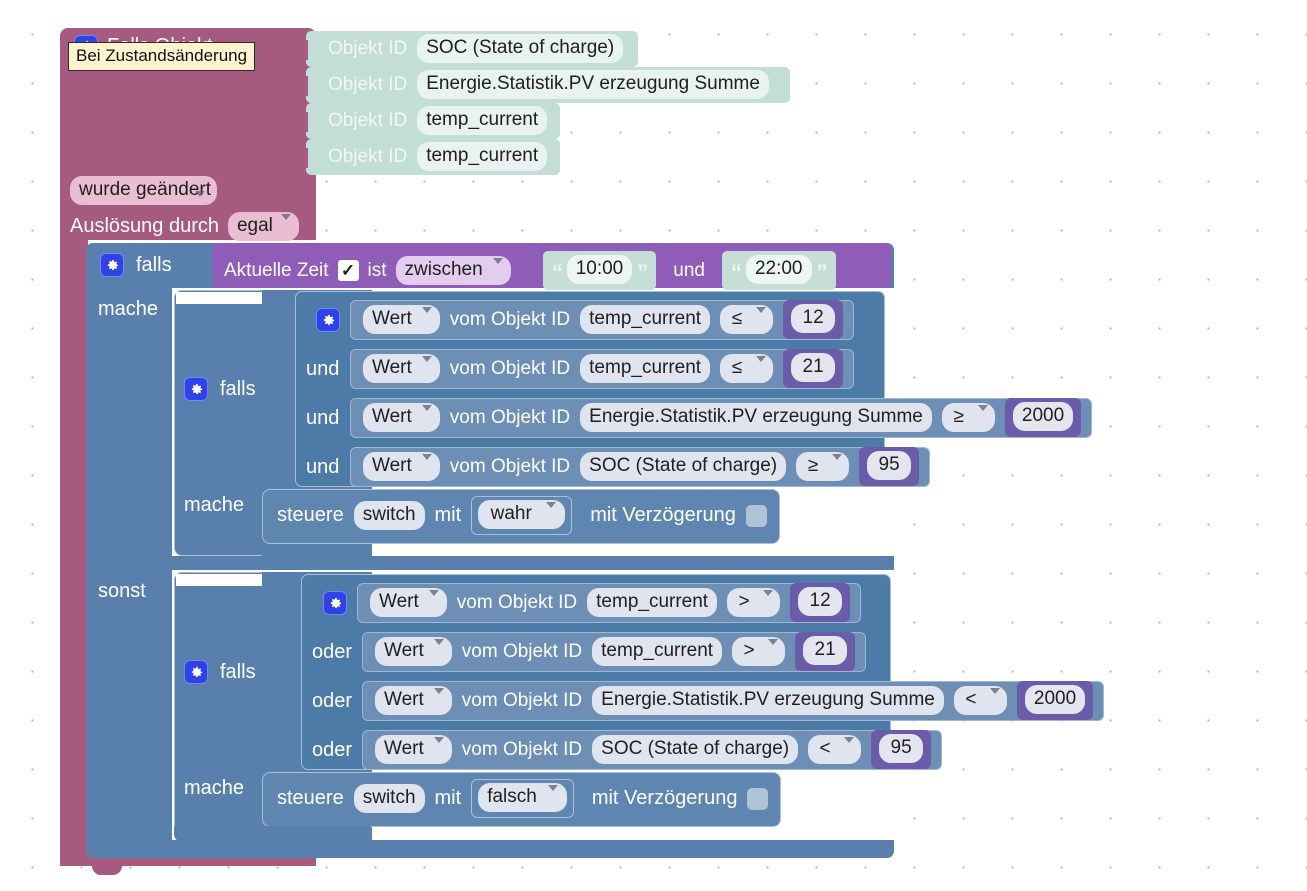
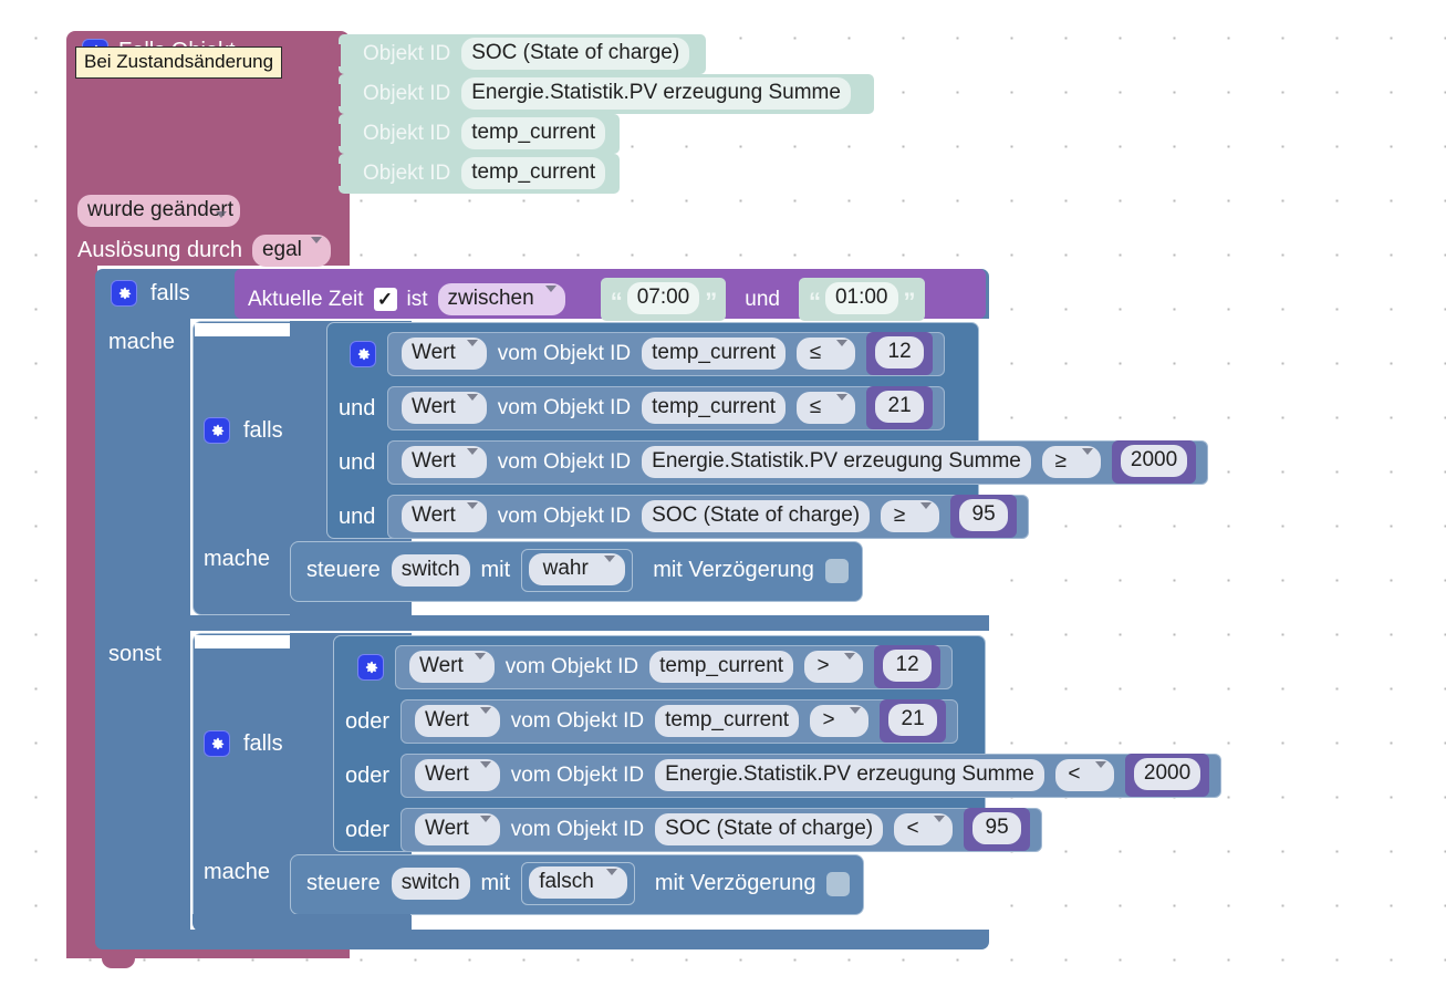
  Bei Zustandsänderung
  Objekt ID
  SOC (State of charge)
  Objekt ID
  Energie.Statistik.PV erzeugung Summe
  Objekt ID
  temp_current
  Objekt ID
  temp_current
  wurde geändert
  Auslösung durch
  egal
  falls
  Aktuelle Zeit
  ✓
  ist
  zwischen
  “
- 10:00
+ 07:00
  ”
  und
  “
- 22:00
+ 01:00
  ”
  mache
  sonst
  falls
  Wert
  vom Objekt ID
  temp_current
  ≤
  12
  und
  Wert
  vom Objekt ID
  temp_current
  ≤
  21
  und
  Wert
  vom Objekt ID
  Energie.Statistik.PV erzeugung Summe
  ≥
  2000
  und
  Wert
  vom Objekt ID
  SOC (State of charge)
  ≥
  95
  mache
  steuere
  switch
  mit
  wahr
  mit Verzögerung
  falls
  Wert
  vom Objekt ID
  temp_current
  >
  12
  oder
  Wert
  vom Objekt ID
  temp_current
  >
  21
  oder
  Wert
  vom Objekt ID
  Energie.Statistik.PV erzeugung Summe
  <
  2000
  oder
  Wert
  vom Objekt ID
  SOC (State of charge)
  <
  95
  mache
  steuere
  switch
  mit
  falsch
  mit Verzögerung
